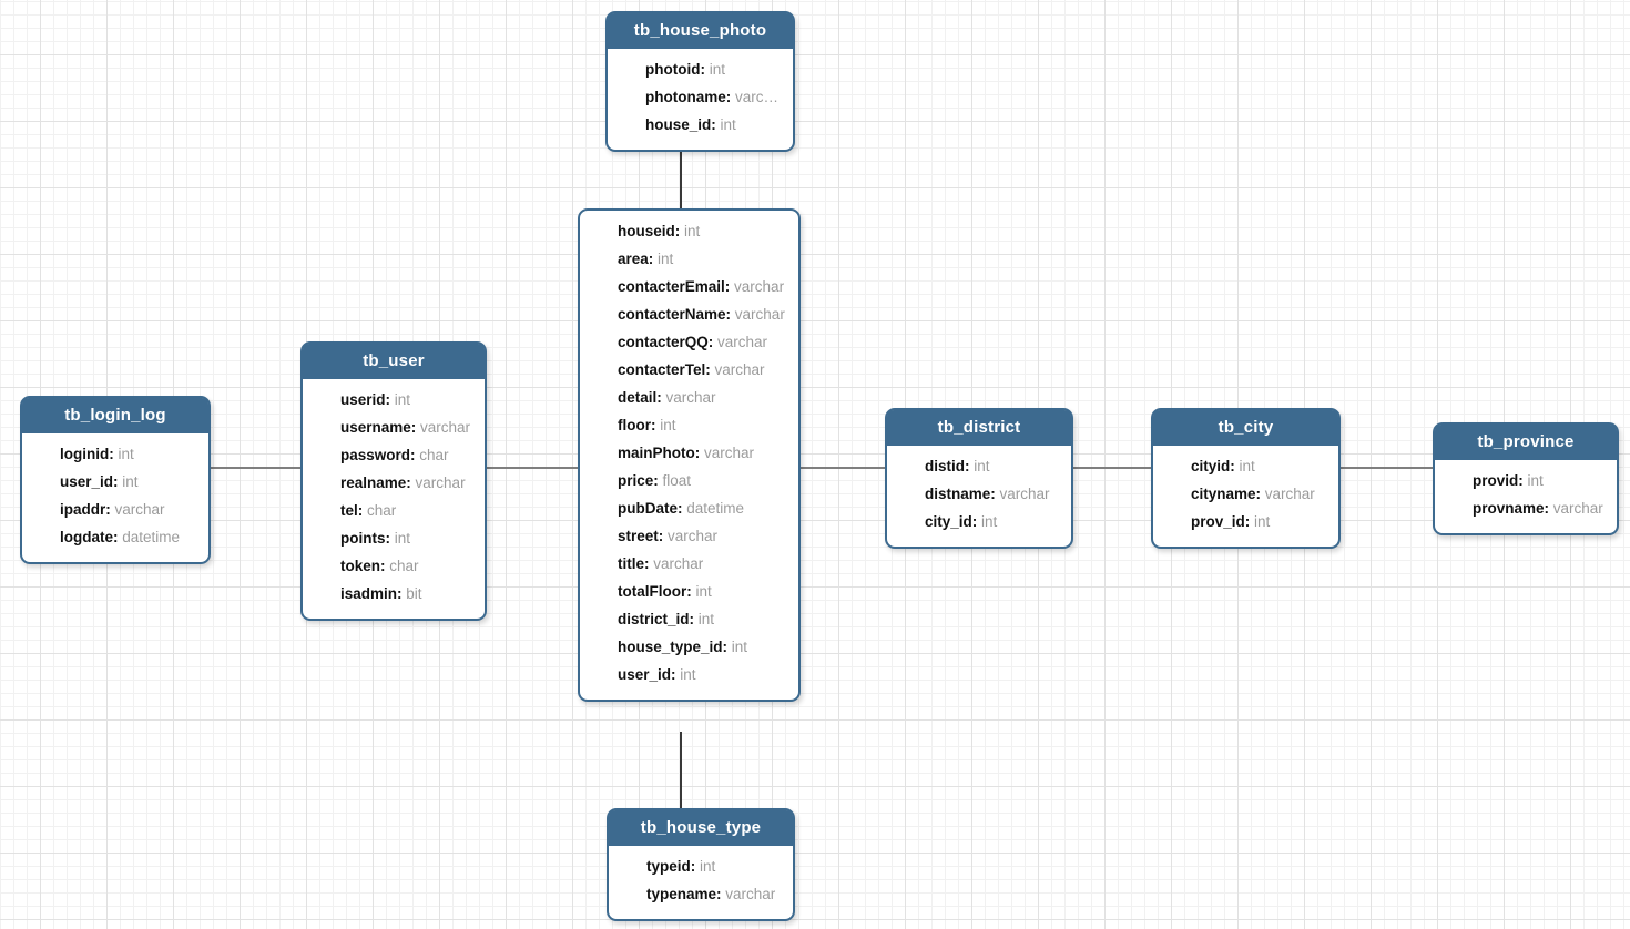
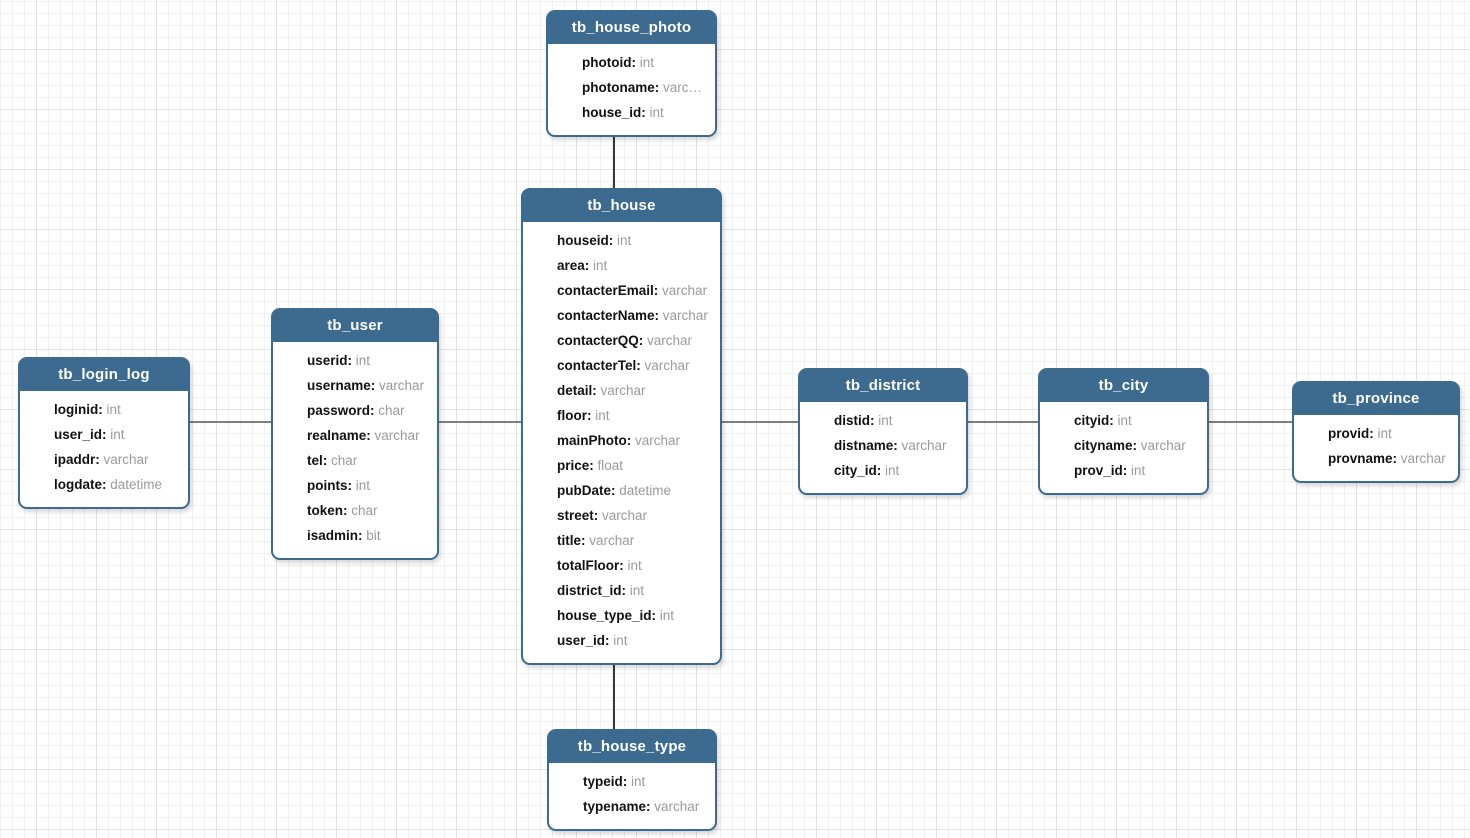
  tb_house_photo
  photoid: int
  photoname: varc…
  house_id: int
+ tb_house
  houseid: int
  area: int
  contacterEmail: varchar
  contacterName: varchar
  contacterQQ: varchar
  contacterTel: varchar
  detail: varchar
  floor: int
  mainPhoto: varchar
  price: float
  pubDate: datetime
  street: varchar
  title: varchar
  totalFloor: int
  district_id: int
  house_type_id: int
  user_id: int
  tb_user
  userid: int
  username: varchar
  password: char
  realname: varchar
  tel: char
  points: int
  token: char
  isadmin: bit
  tb_login_log
  loginid: int
  user_id: int
  ipaddr: varchar
  logdate: datetime
  tb_district
  distid: int
  distname: varchar
  city_id: int
  tb_city
  cityid: int
  cityname: varchar
  prov_id: int
  tb_province
  provid: int
  provname: varchar
  tb_house_type
  typeid: int
  typename: varchar
